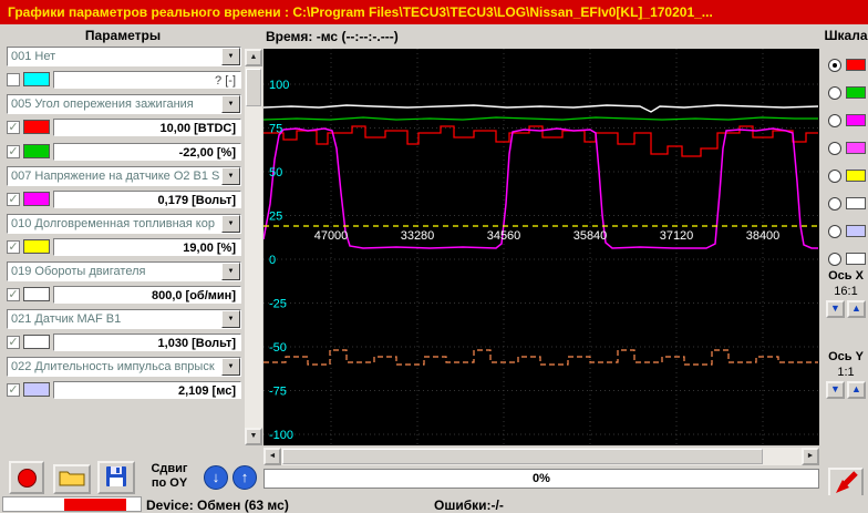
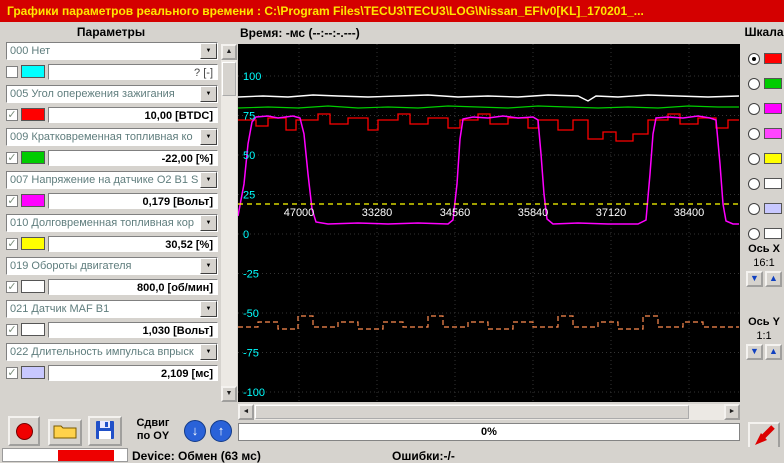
  Графики параметров реального времени : C:\Program Files\TECU3\TECU3\LOG\Nissan_EFIv0[KL]_170201_...
  Параметры
- 001 Нет
+ 000 Нет
  ? [-]
  005 Угол опережения зажигания
  ✓
  10,00 [BTDC]
+ 009 Кратковременная топливная ко
  ✓
  -22,00 [%]
  007 Напряжение на датчике O2 B1 S
  ✓
  0,179 [Вольт]
  010 Долговременная топливная кор
  ✓
- 19,00 [%]
+ 30,52 [%]
  019 Обороты двигателя
  ✓
  800,0 [об/мин]
  021 Датчик MAF B1
  ✓
  1,030 [Вольт]
  022 Длительность импульса впрыск
  ✓
  2,109 [мс]
  Сдвиг
  по OY
  ↓
  ↑
  Время: -мс (--:--:-.---)
  100
  75
  50
  25
  0
  -25
  -50
  -75
  -100
  47000
  33280
  34560
  35840
  37120
  38400
  0%
  Шкала
  Ось X
  16:1
  ▼
  ▲
  Ось Y
  1:1
  ▼
  ▲
  Device: Обмен (63 мс)
  Ошибки:-/-
